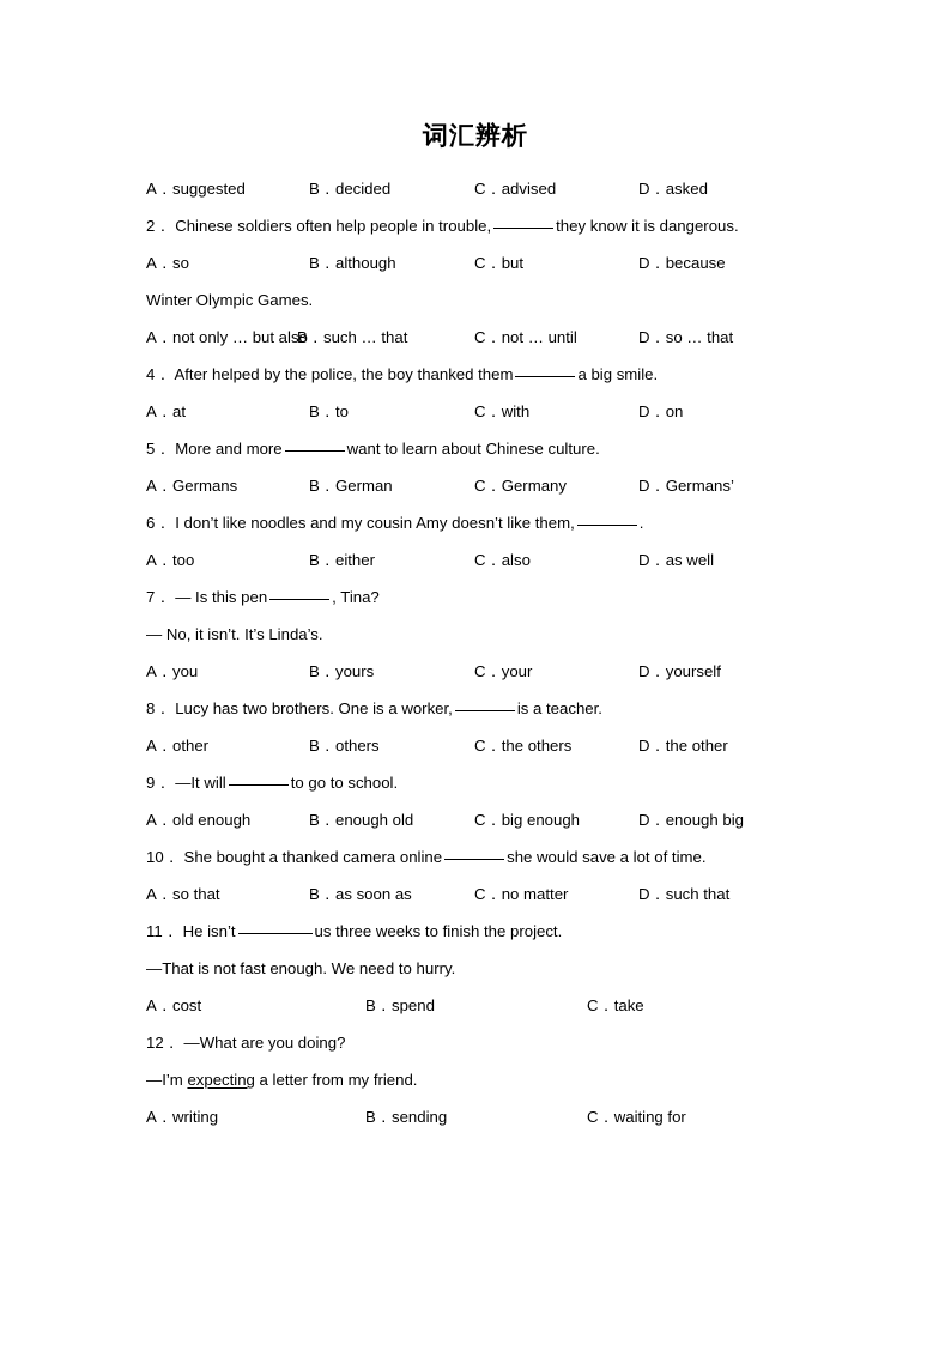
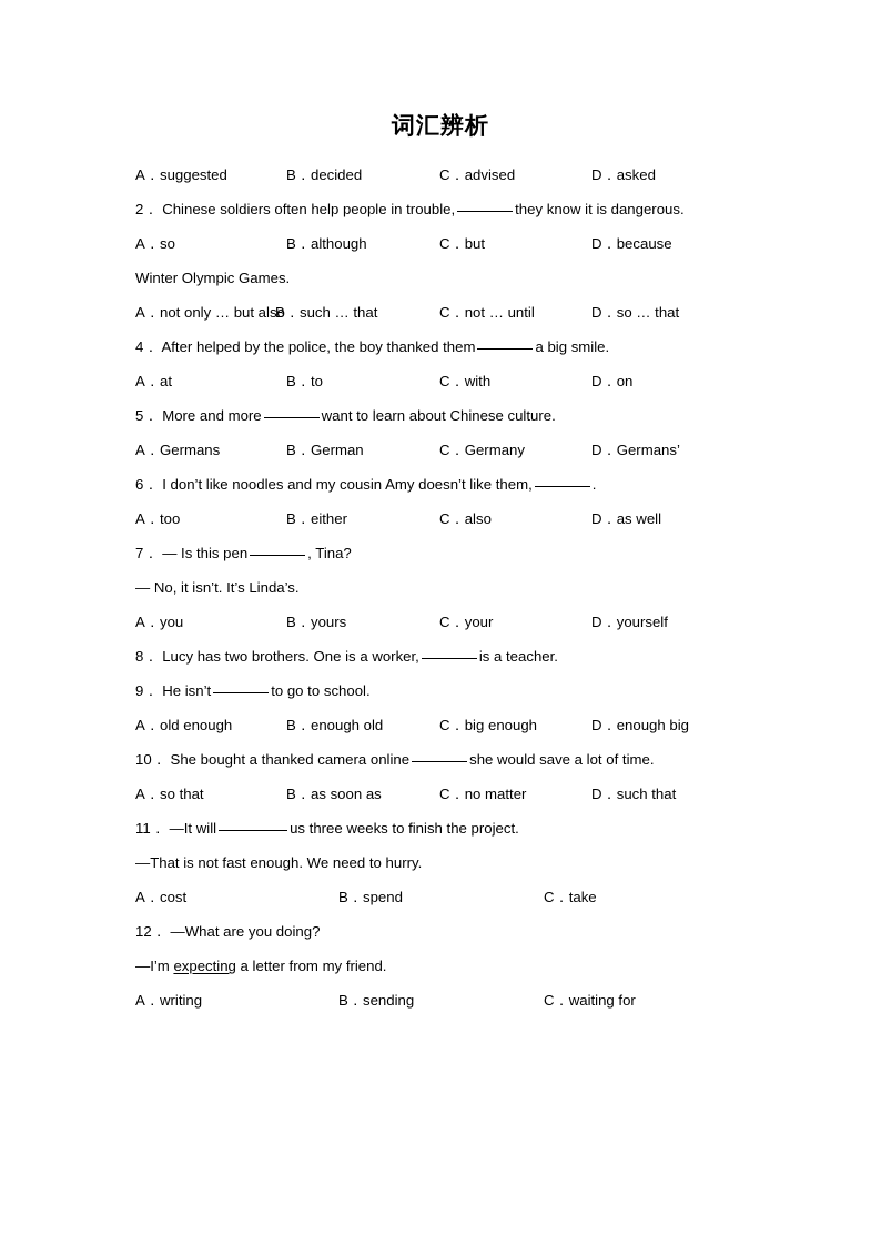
  词汇辨析
  A．suggested
  B．decided
  C．advised
  D．asked
  2． Chinese soldiers often help people in trouble, they know it is dangerous.
  A．so
  B．although
  C．but
  D．because
  Winter Olympic Games.
  A．not only … but also
  B．such … that
  C．not … until
  D．so … that
  4． After helped by the police, the boy thanked them a big smile.
  A．at
  B．to
  C．with
  D．on
  5． More and more want to learn about Chinese culture.
  A．Germans
  B．German
  C．Germany
  D．Germans’
  6． I don’t like noodles and my cousin Amy doesn’t like them, .
  A．too
  B．either
  C．also
  D．as well
  7． — Is this pen , Tina?
  — No, it isn’t. It’s Linda’s.
  A．you
  B．yours
  C．your
  D．yourself
  8． Lucy has two brothers. One is a worker, is a teacher.
- A．other
- B．others
- C．the others
- D．the other
- 9． —It will to go to school.
+ 9． He isn’t to go to school.
  A．old enough
  B．enough old
  C．big enough
  D．enough big
  10． She bought a thanked camera online she would save a lot of time.
  A．so that
  B．as soon as
  C．no matter
  D．such that
- 11． He isn’t us three weeks to finish the project.
+ 11． —It will us three weeks to finish the project.
  —That is not fast enough. We need to hurry.
  A．cost
  B．spend
  C．take
  12． —What are you doing?
  —I’m expecting a letter from my friend.
  A．writing
  B．sending
  C．waiting for
